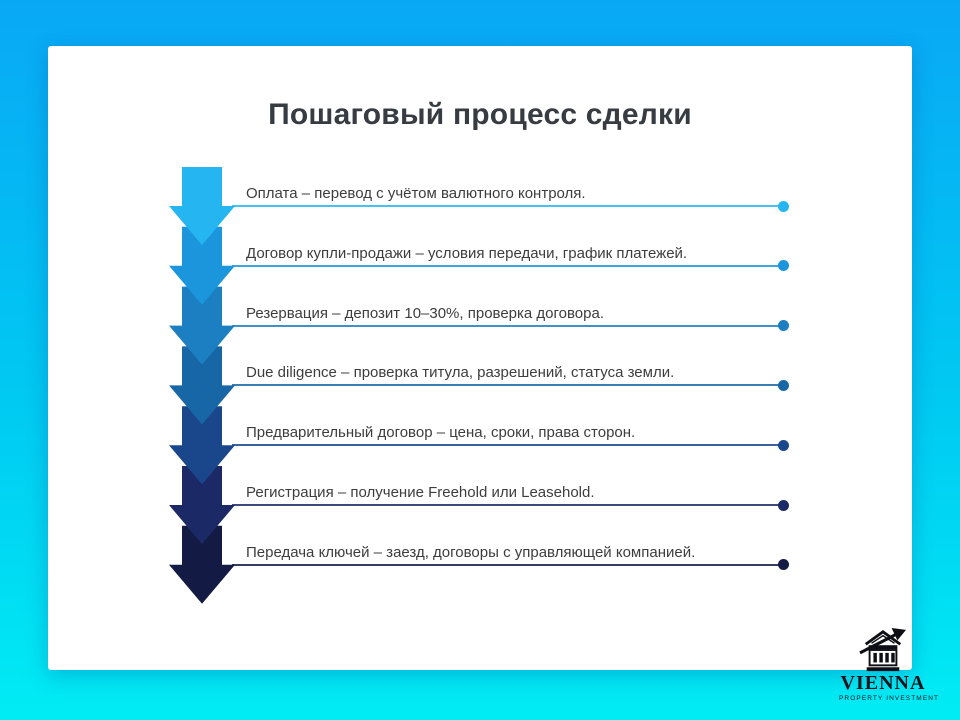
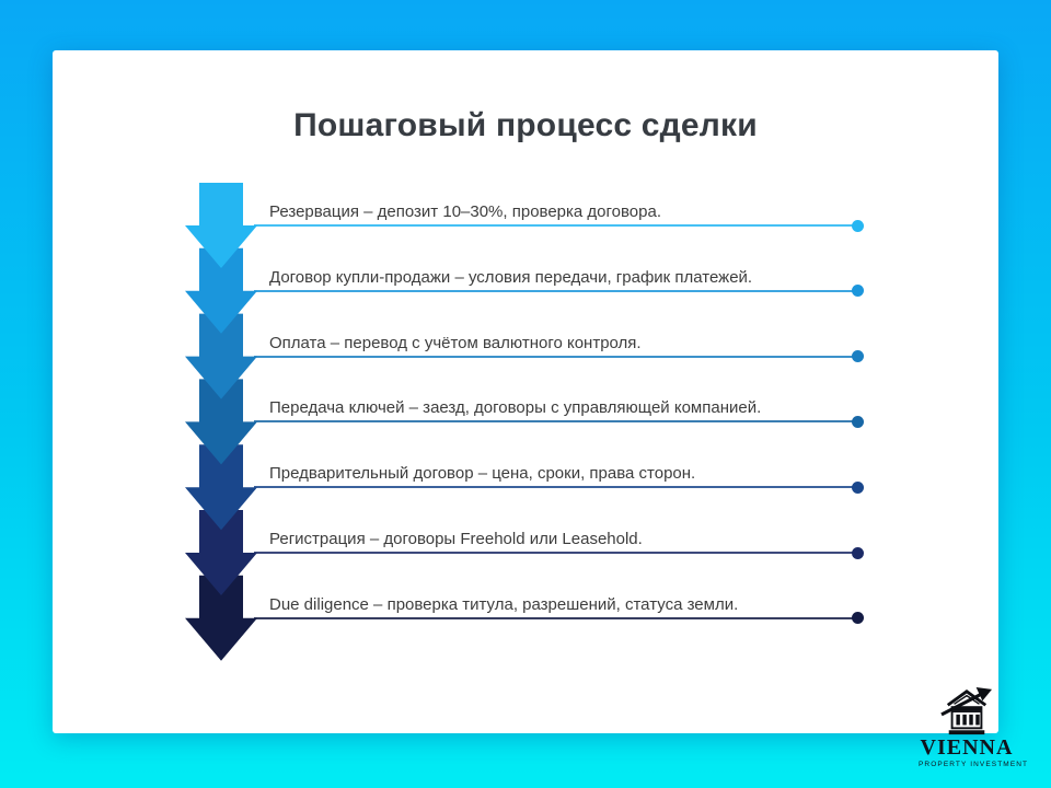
  Пошаговый процесс сделки
- Оплата – перевод с учётом валютного контроля.
+ Резервация – депозит 10–30%, проверка договора.
  Договор купли-продажи – условия передачи, график платежей.
- Резервация – депозит 10–30%, проверка договора.
+ Оплата – перевод с учётом валютного контроля.
- Due diligence – проверка титула, разрешений, статуса земли.
+ Передача ключей – заезд, договоры с управляющей компанией.
  Предварительный договор – цена, сроки, права сторон.
- Регистрация – получение Freehold или Leasehold.
+ Регистрация – договоры Freehold или Leasehold.
- Передача ключей – заезд, договоры с управляющей компанией.
+ Due diligence – проверка титула, разрешений, статуса земли.
  VIENNA
